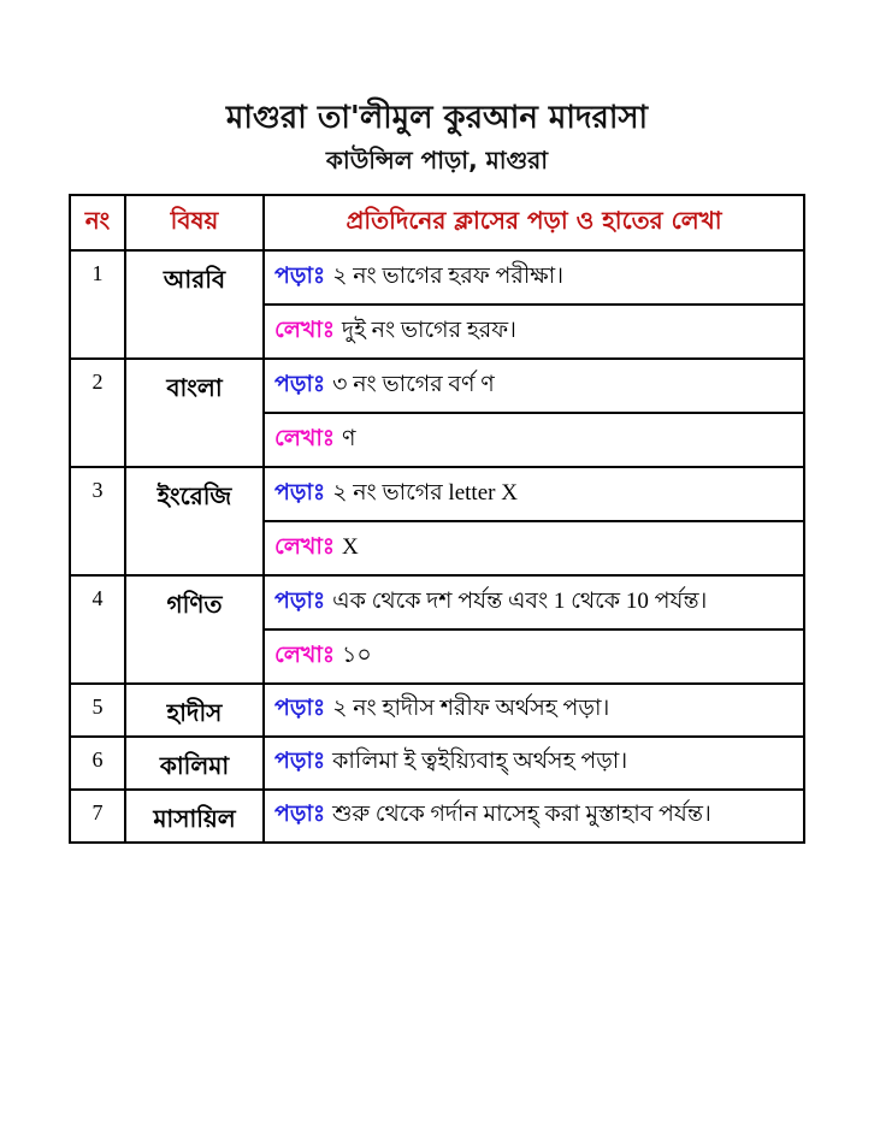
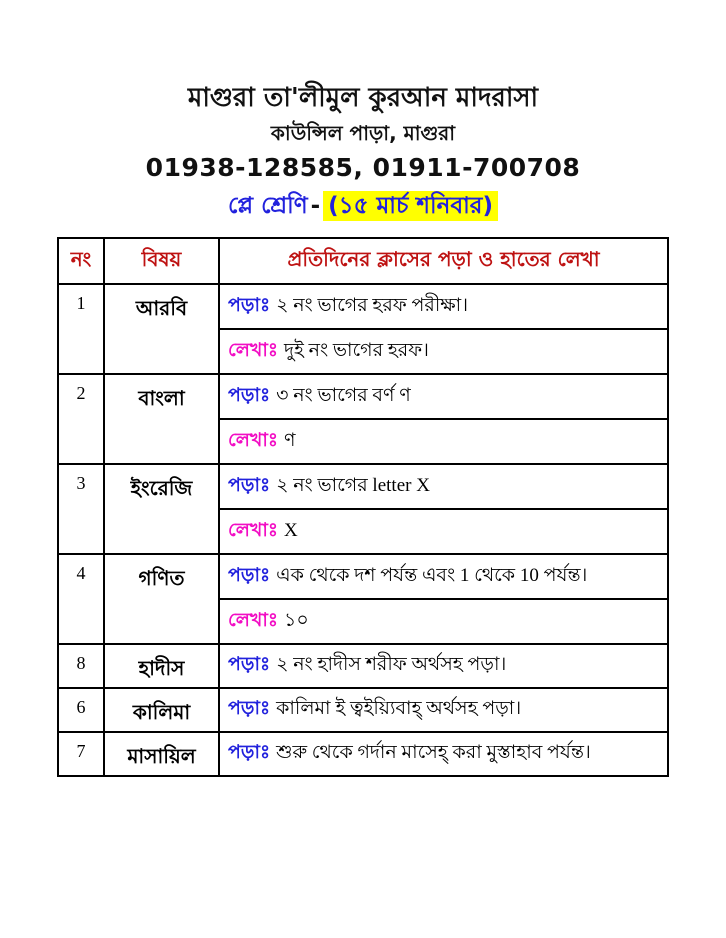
  মাগুরা তা'লীমুল কুরআন মাদরাসা
  কাউন্সিল পাড়া, মাগুরা
+ 01938-128585, 01911-700708
+ প্লে শ্রেণি- (১৫ মার্চ শনিবার)
  নং	বিষয়	প্রতিদিনের ক্লাসের পড়া ও হাতের লেখা
  1	আরবি	পড়াঃ ২ নং ভাগের হরফ পরীক্ষা।
  লেখাঃ দুই নং ভাগের হরফ।
  2	বাংলা	পড়াঃ ৩ নং ভাগের বর্ণ ণ
  লেখাঃ ণ
  3	ইংরেজি	পড়াঃ ২ নং ভাগের letter X
  লেখাঃ X
  4	গণিত	পড়াঃ এক থেকে দশ পর্যন্ত এবং 1 থেকে 10 পর্যন্ত।
  লেখাঃ ১০
- 5	হাদীস	পড়াঃ ২ নং হাদীস শরীফ অর্থসহ পড়া।
+ 8	হাদীস	পড়াঃ ২ নং হাদীস শরীফ অর্থসহ পড়া।
  6	কালিমা	পড়াঃ কালিমা ই ত্বইয়্যিবাহ্ অর্থসহ পড়া।
  7	মাসায়িল	পড়াঃ শুরু থেকে গর্দান মাসেহ্ করা মুস্তাহাব পর্যন্ত।
